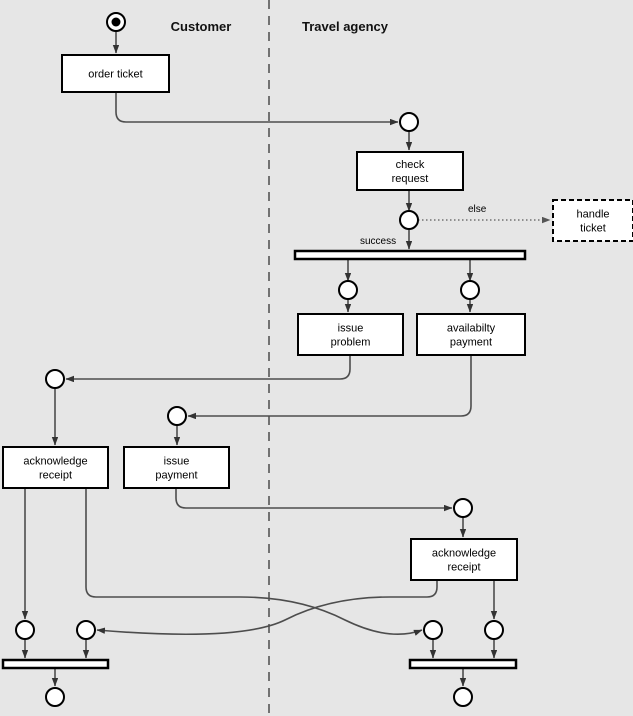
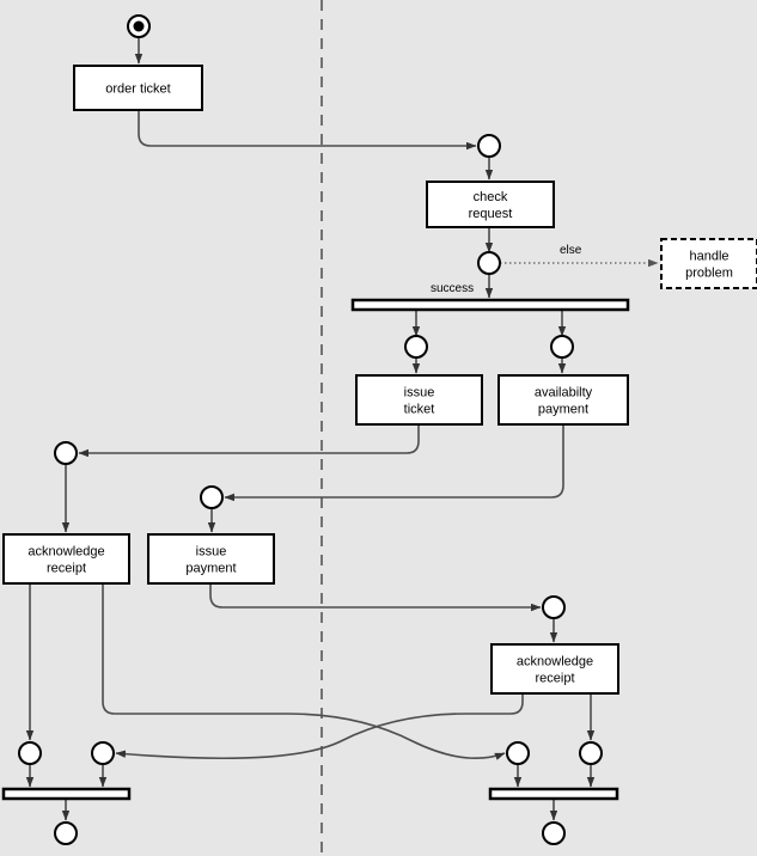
  order ticket
  check
  request
  handle
- ticket
+ problem
  issue
- problem
+ ticket
  availabilty
  payment
  acknowledge
  receipt
  issue
  payment
  acknowledge
  receipt
  else
  success
- Customer
- Travel agency
